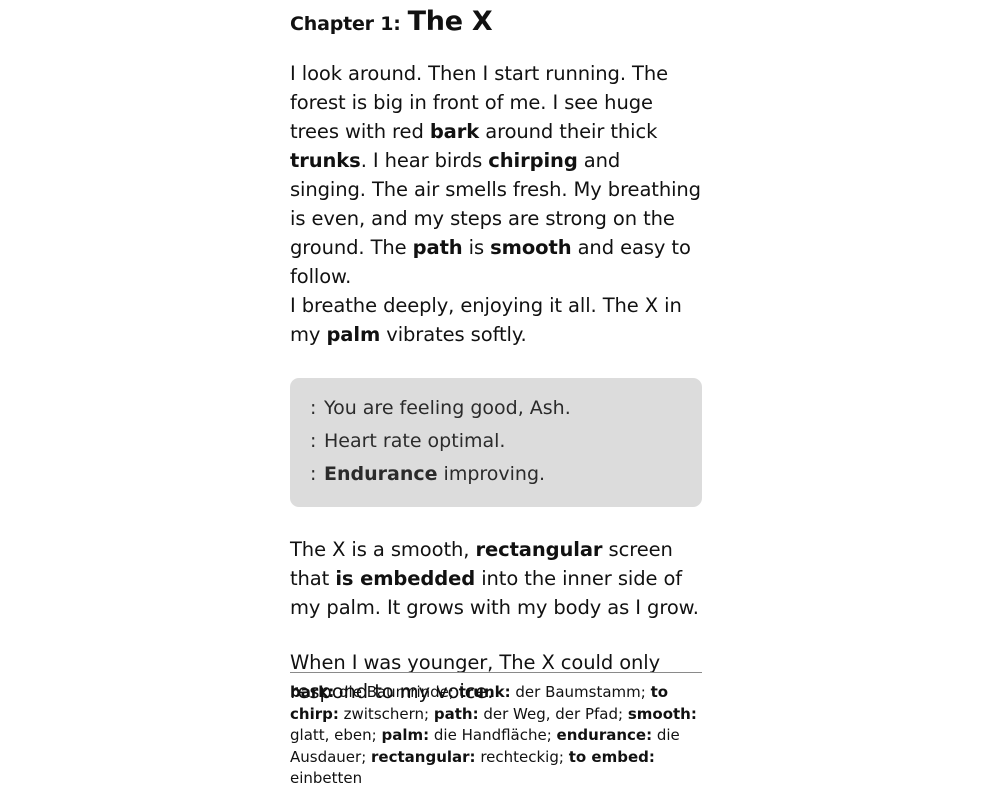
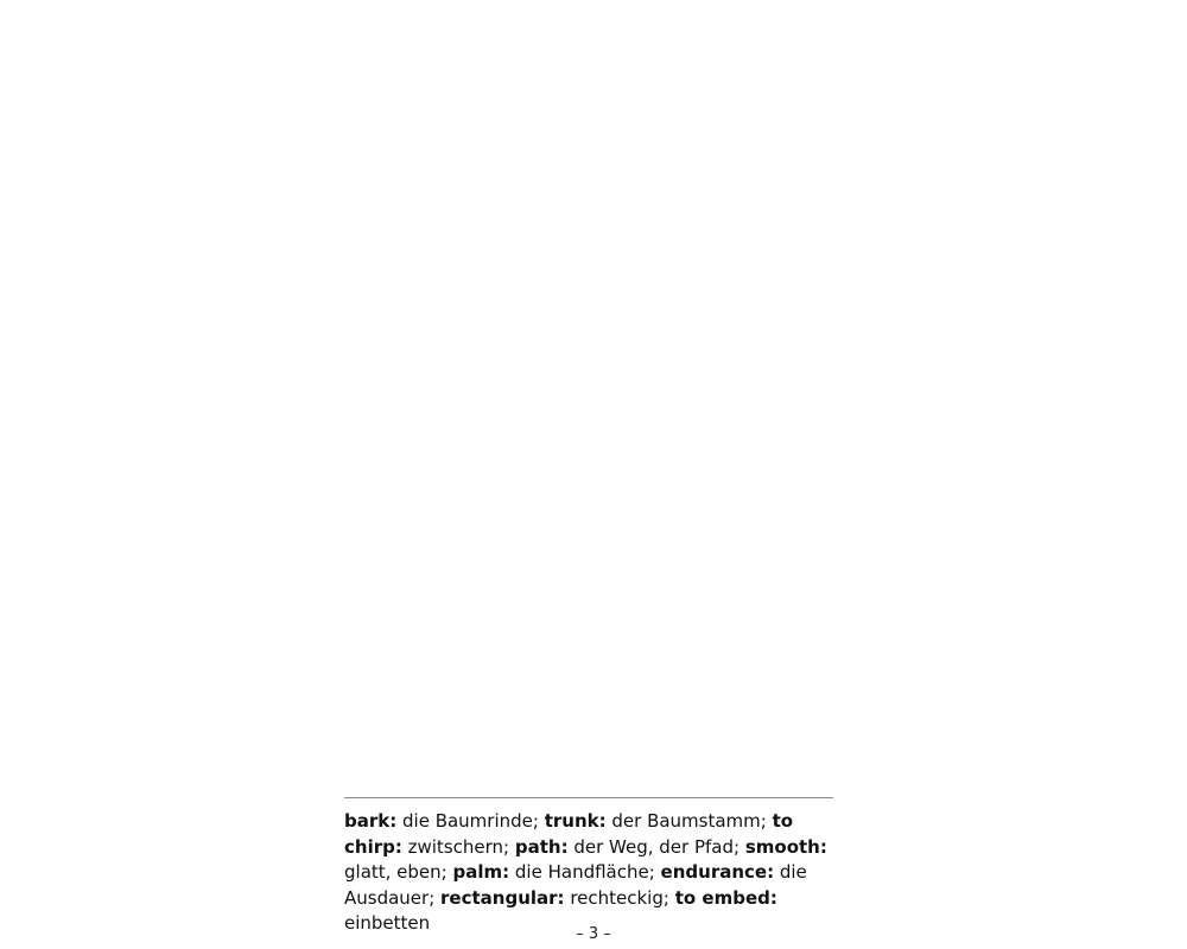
- Chapter 1:
- The X
- I look around. Then I start running. The forest is big in front of me. I see huge trees with red bark around their thick trunks. I hear birds chirping and singing. The air smells fresh. My breathing is even, and my steps are strong on the ground. The path is smooth and easy to follow.
- I breathe deeply, enjoying it all. The X in my palm vibrates softly.
- : You are feeling good, Ash.
- : Heart rate optimal.
- : Endurance improving.
- The X is a smooth, rectangular screen that is embedded into the inner side of my palm. It grows with my body as I grow.
- When I was younger, The X could only respond to my voice.
  bark: die Baumrinde; trunk: der Baumstamm; to chirp: zwitschern; path: der Weg, der Pfad; smooth: glatt, eben; palm: die Handfläche; endurance: die Ausdauer; rectangular: rechteckig; to embed: einbetten
+ – 3 –
